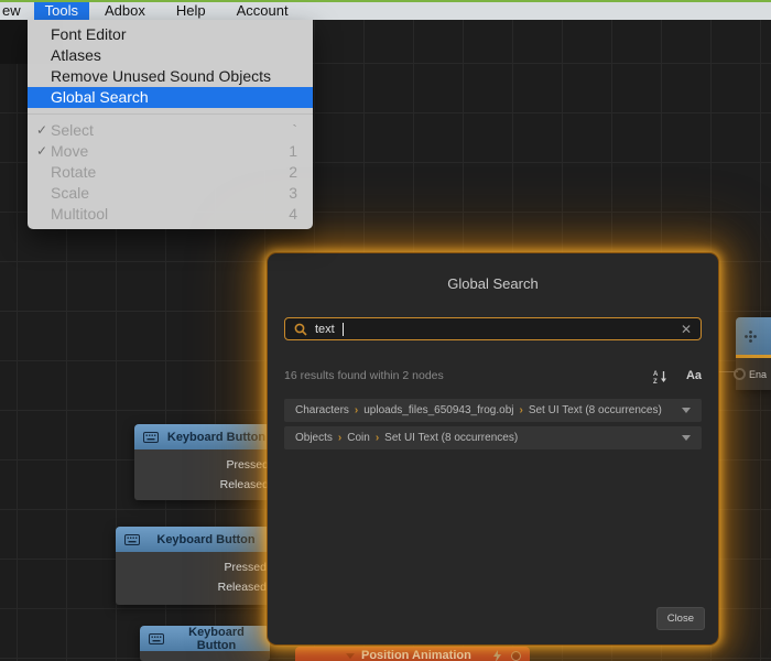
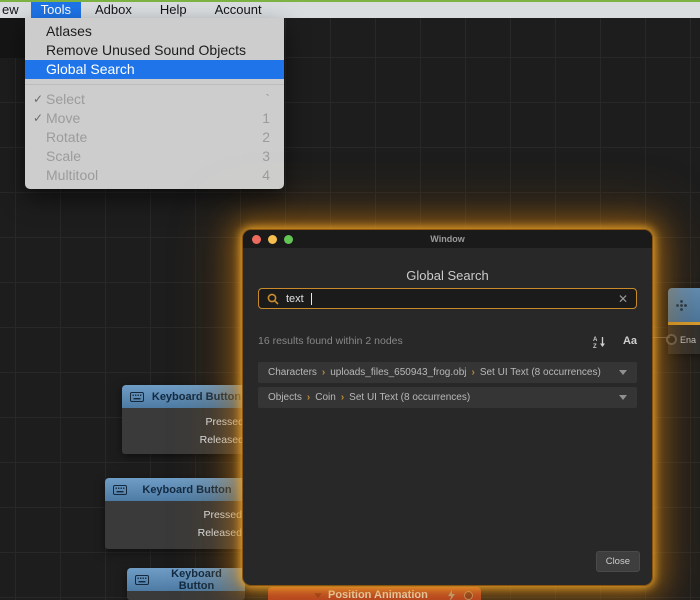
  Keyboard Button
  Pressed
  Released
  Keyboard Button
  Pressed
  Released
  Keyboard Button
  Position Animation
  Ena
  ew
  Tools
  Adbox
  Help
  Account
- Font Editor
  Atlases
  Remove Unused Sound Objects
  Global Search
  ✓
  Select
  `
  ✓
  Move
  1
  Rotate
  2
  Scale
  3
  Multitool
  4
+ Window
  Global Search
  text
  ✕
  16 results found within 2 nodes
  Aa
  Characters
  ›
  uploads_files_650943_frog.obj
  ›
  Set UI Text (8 occurrences)
  Objects
  ›
  Coin
  ›
  Set UI Text (8 occurrences)
  Close
